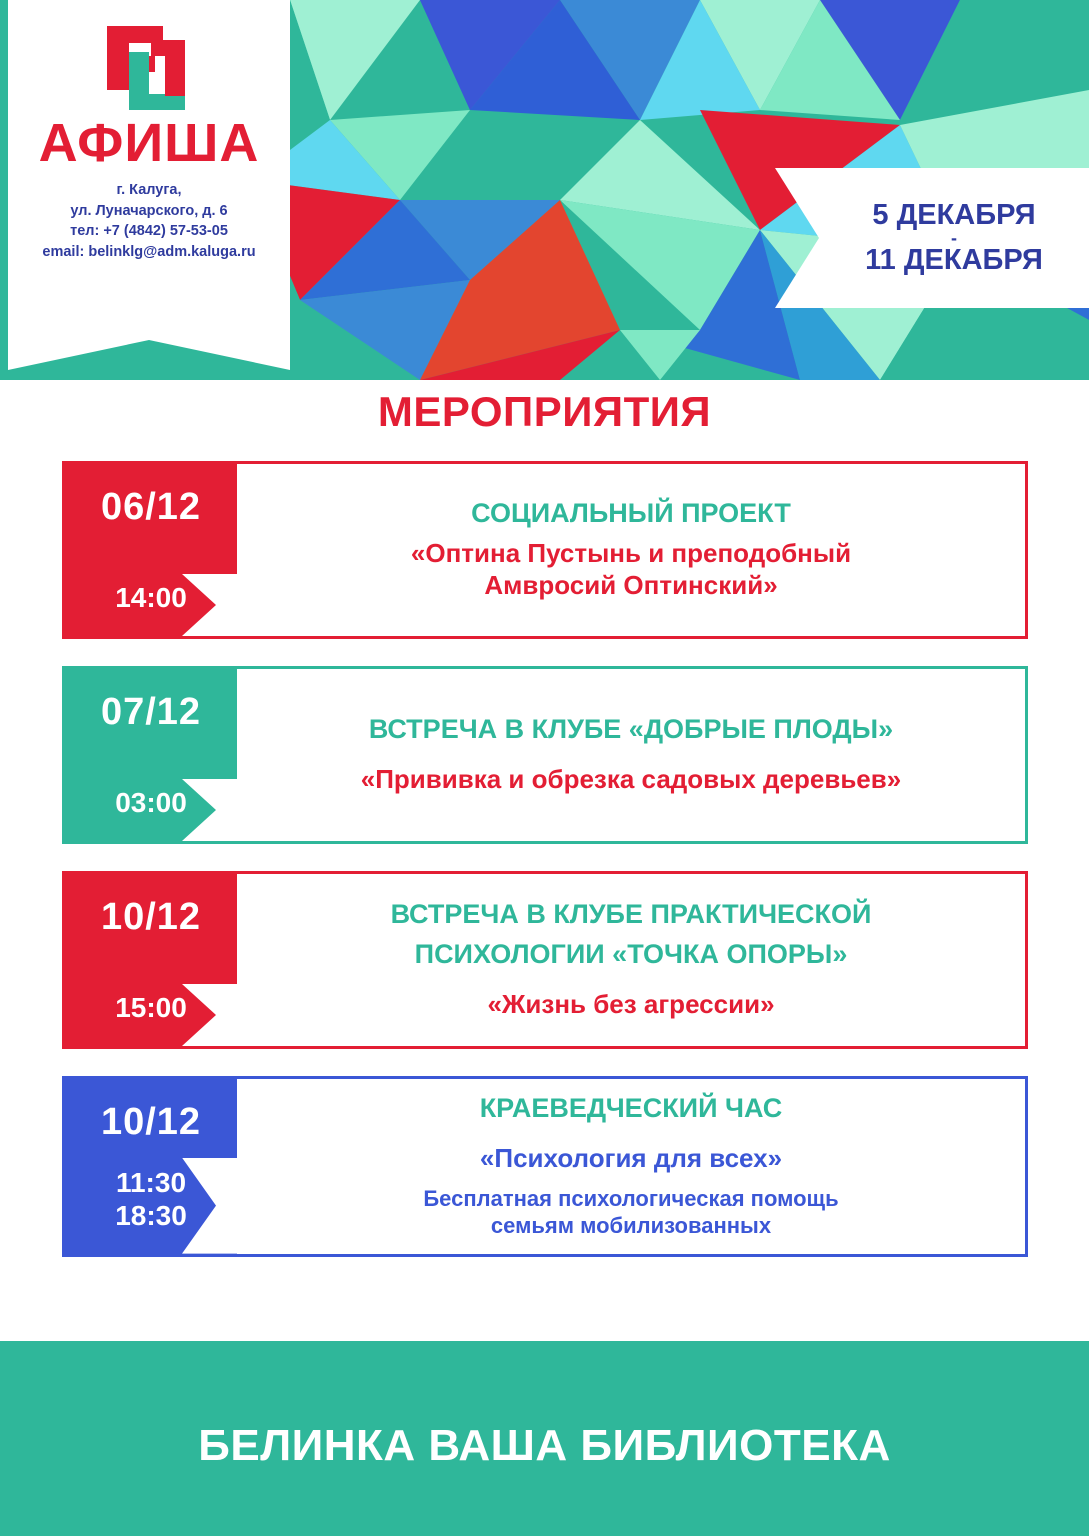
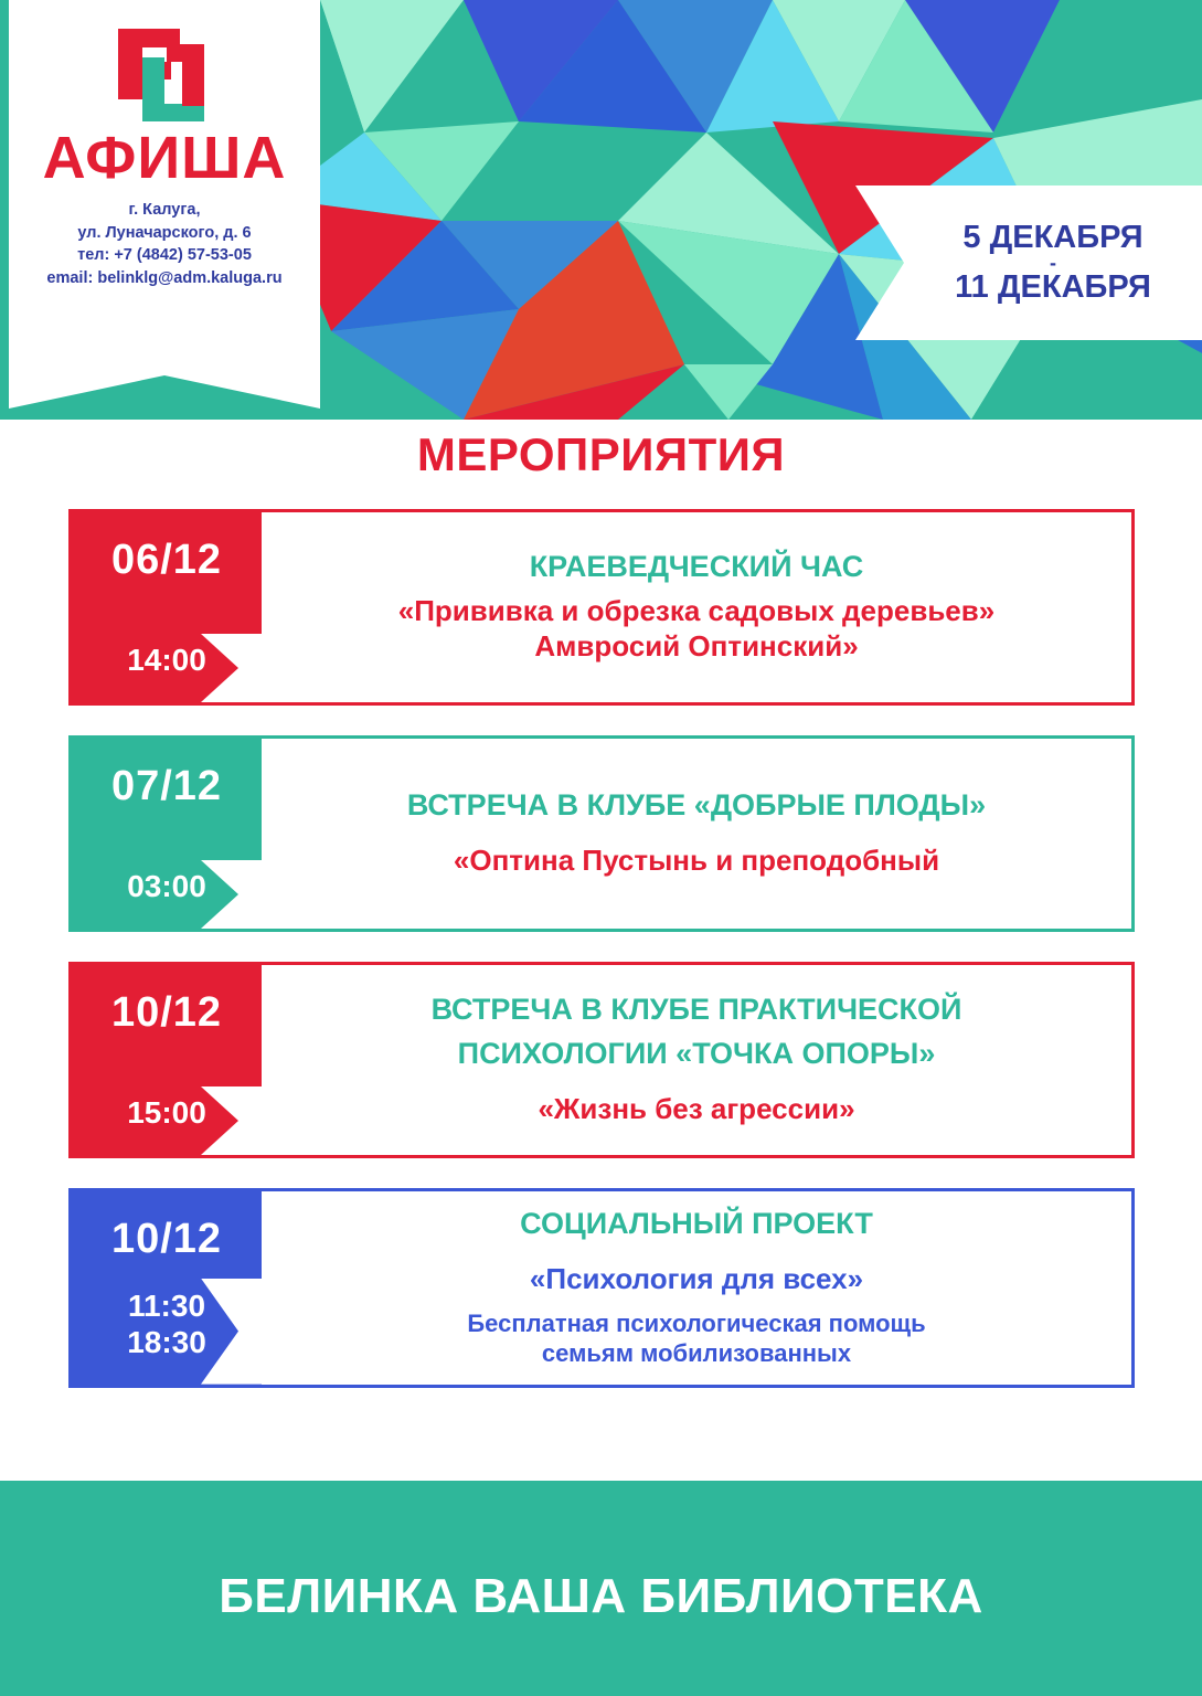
  АФИША
  г. Калуга,
  ул. Луначарского, д. 6
  тел: +7 (4842) 57-53-05
  email: belinklg@adm.kaluga.ru
  5 ДЕКАБРЯ
  -
  11 ДЕКАБРЯ
  МЕРОПРИЯТИЯ
  06/12
  14:00
- СОЦИАЛЬНЫЙ ПРОЕКТ
+ КРАЕВЕДЧЕСКИЙ ЧАС
- «Оптина Пустынь и преподобный
+ «Прививка и обрезка садовых деревьев»
  Амвросий Оптинский»
  07/12
  03:00
  ВСТРЕЧА В КЛУБЕ «ДОБРЫЕ ПЛОДЫ»
- «Прививка и обрезка садовых деревьев»
+ «Оптина Пустынь и преподобный
  10/12
  15:00
  ВСТРЕЧА В КЛУБЕ ПРАКТИЧЕСКОЙ
  ПСИХОЛОГИИ «ТОЧКА ОПОРЫ»
  «Жизнь без агрессии»
  10/12
  11:30
  18:30
- КРАЕВЕДЧЕСКИЙ ЧАС
+ СОЦИАЛЬНЫЙ ПРОЕКТ
  «Психология для всех»
  Бесплатная психологическая помощь
  семьям мобилизованных
  БЕЛИНКА ВАША БИБЛИОТЕКА
